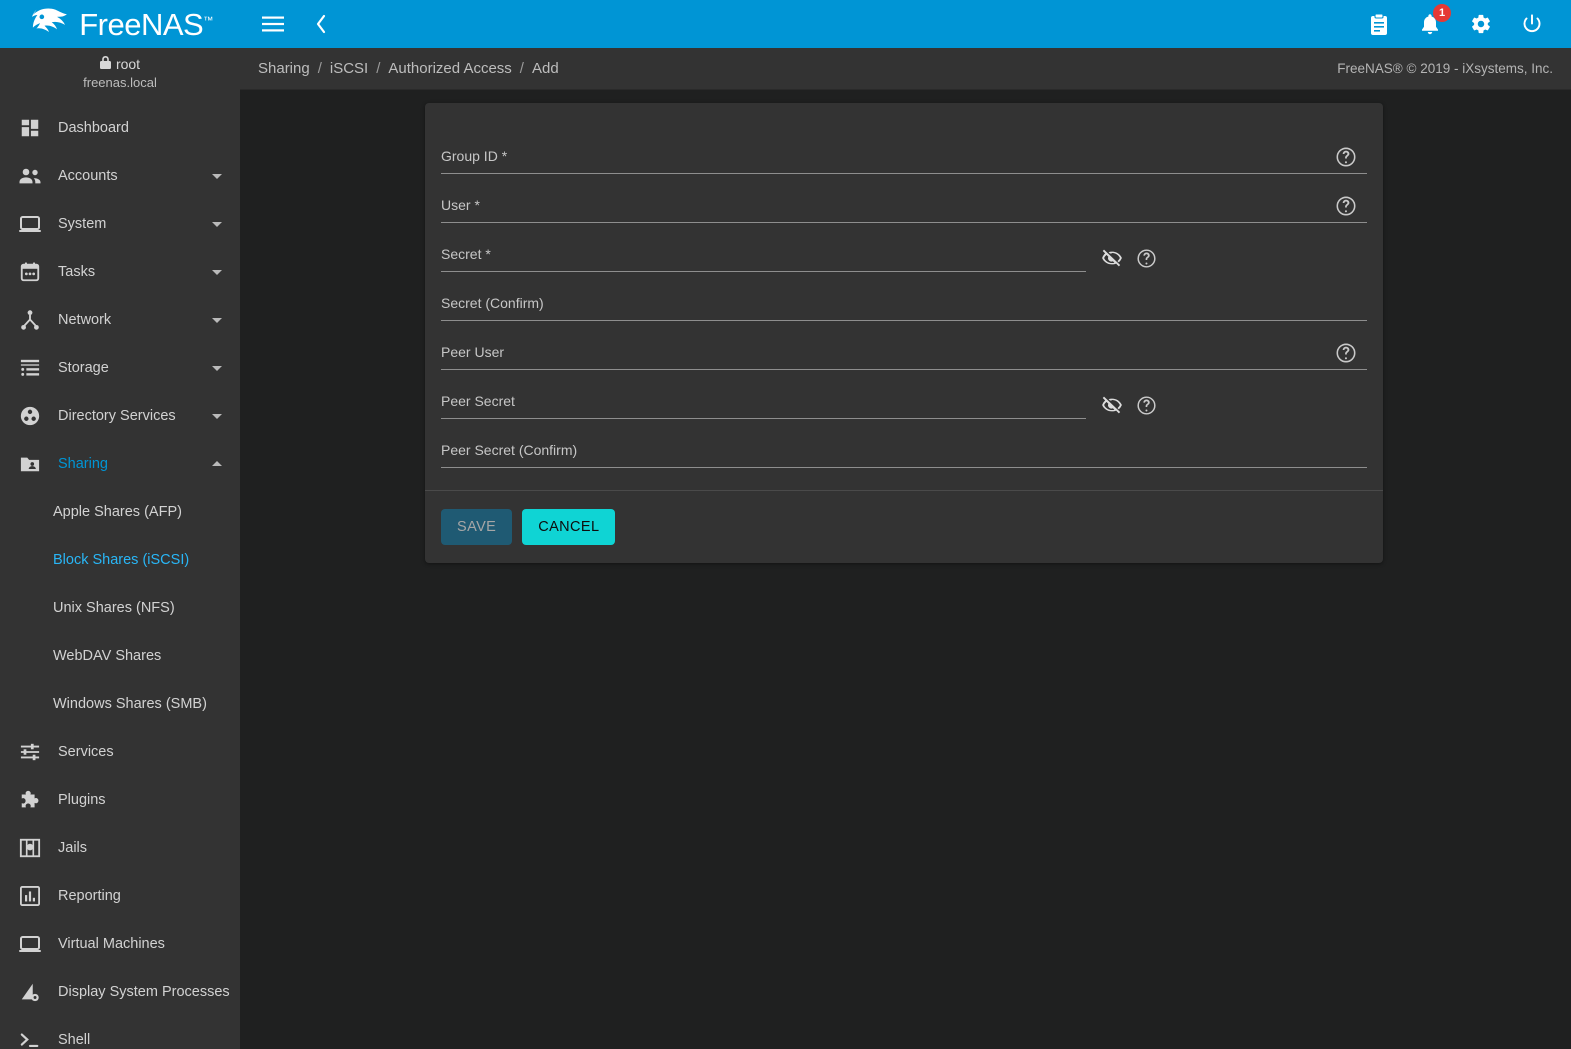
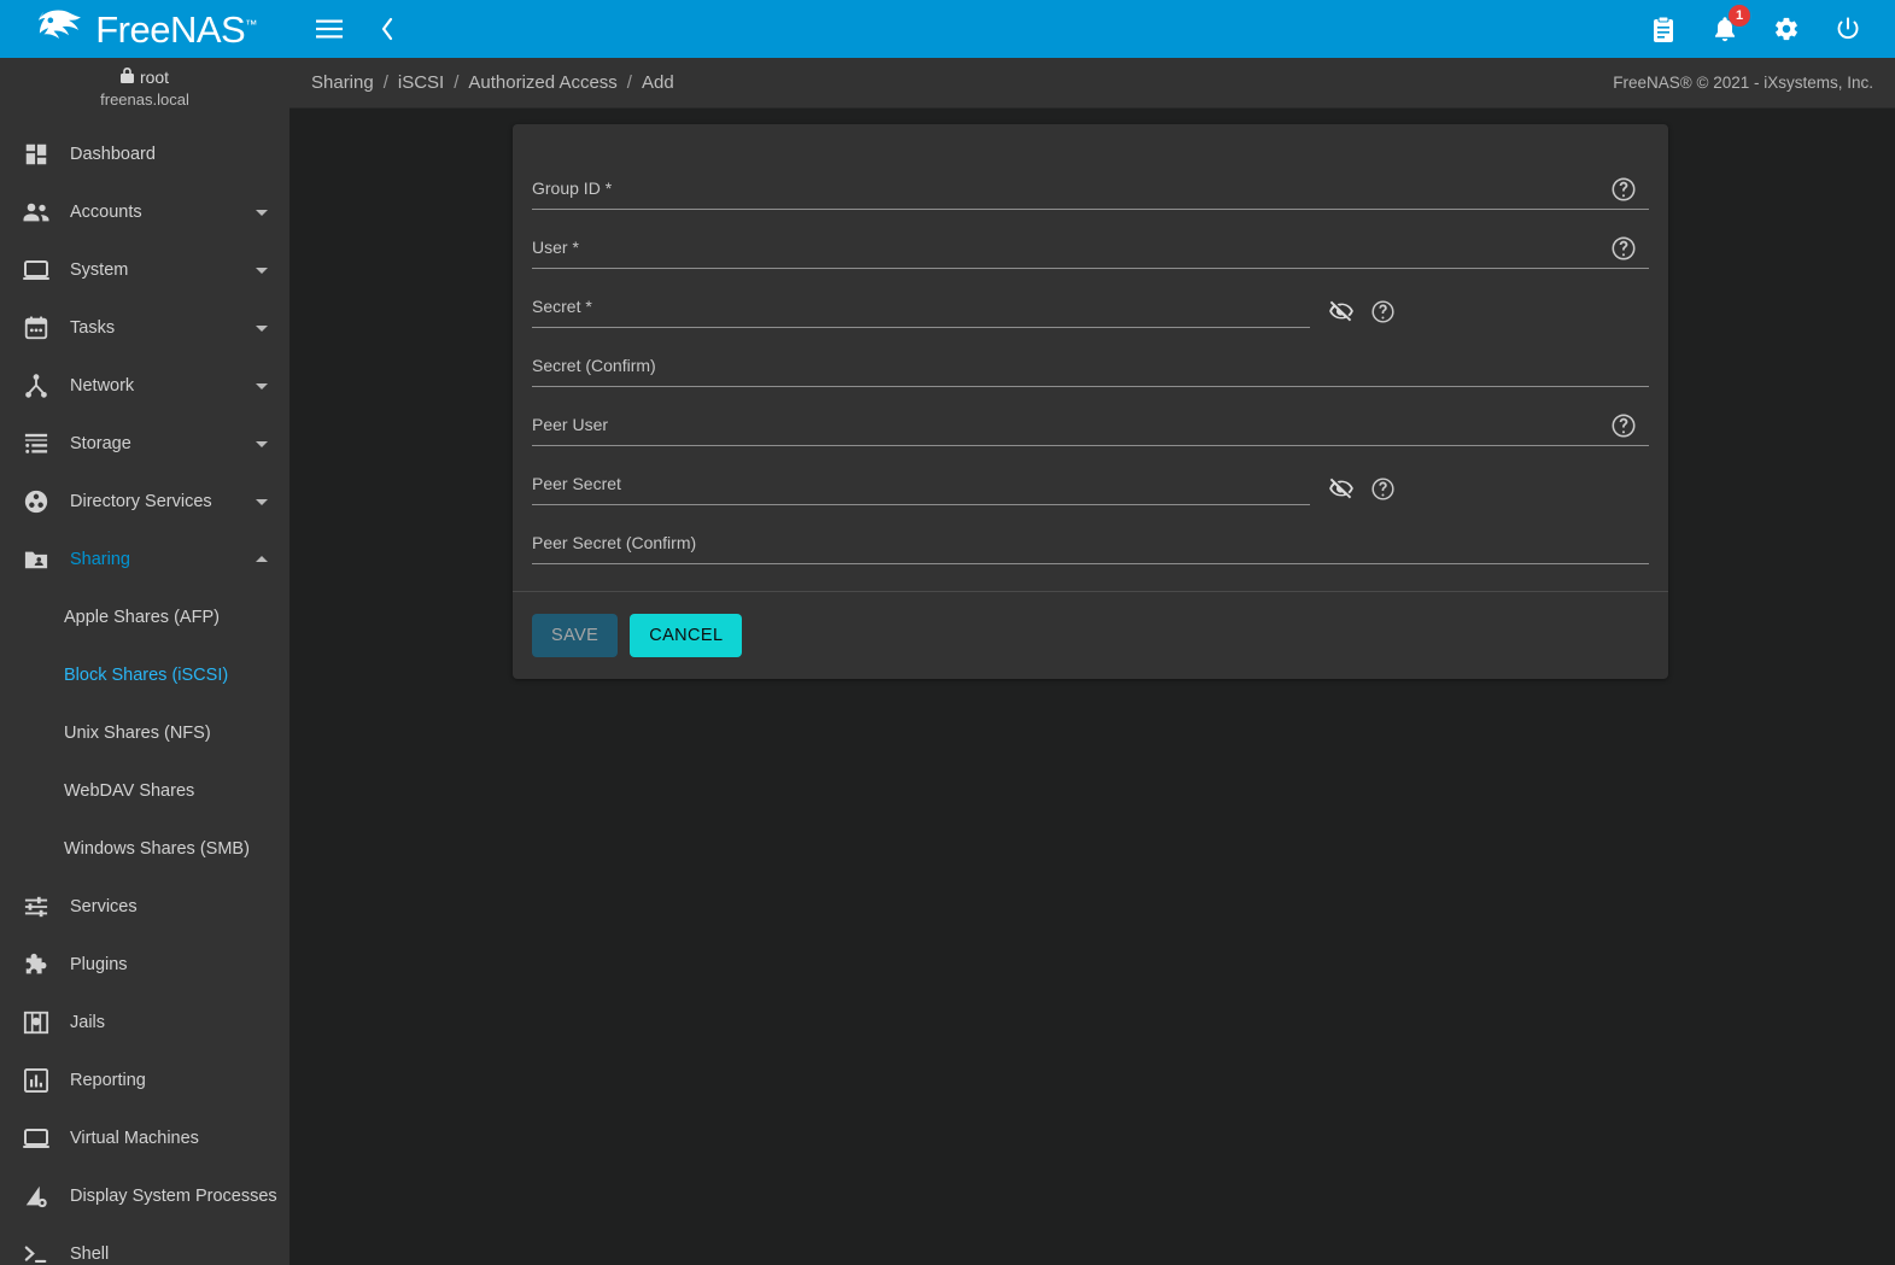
  FreeNAS™
  root
  freenas.local
  Dashboard
  Accounts
  System
  Tasks
  Network
  Storage
  Directory Services
  Sharing
  Apple Shares (AFP)
  Block Shares (iSCSI)
  Unix Shares (NFS)
  WebDAV Shares
  Windows Shares (SMB)
  Services
  Plugins
  Jails
  Reporting
  Virtual Machines
  Display System Processes
  Shell
  1
  Sharing
  /
  iSCSI
  /
  Authorized Access
  /
  Add
- FreeNAS® © 2019 - iXsystems, Inc.
+ FreeNAS® © 2021 - iXsystems, Inc.
  Group ID *
  User *
  Secret *
  Secret (Confirm)
  Peer User
  Peer Secret
  Peer Secret (Confirm)
  SAVE
  CANCEL
